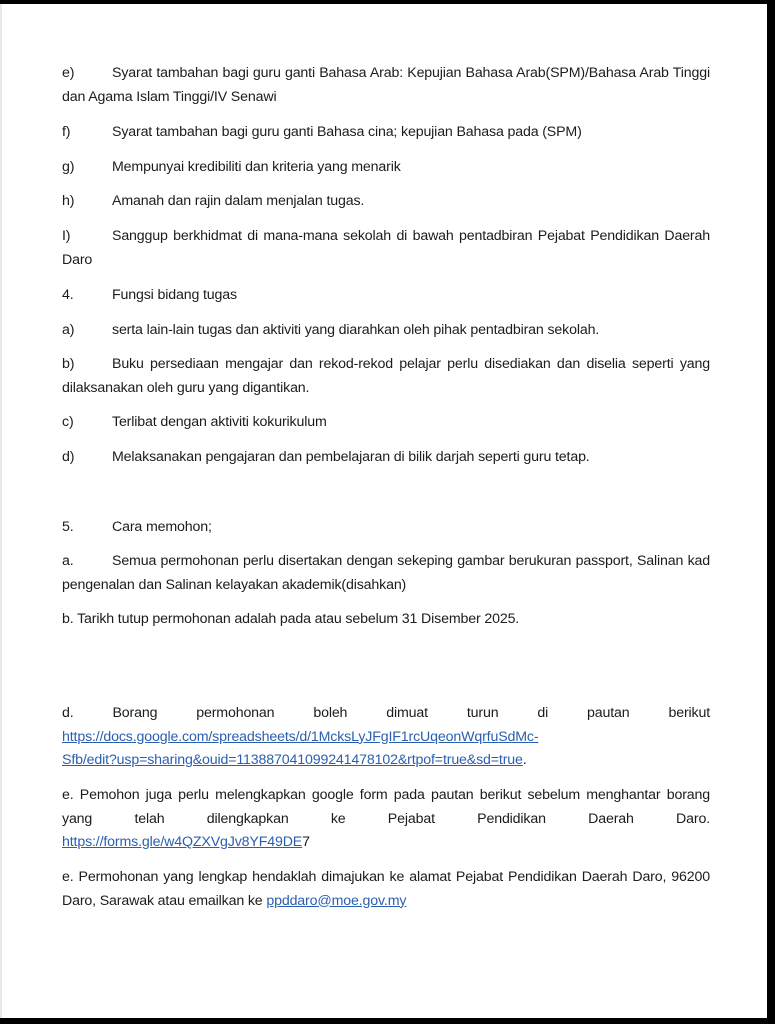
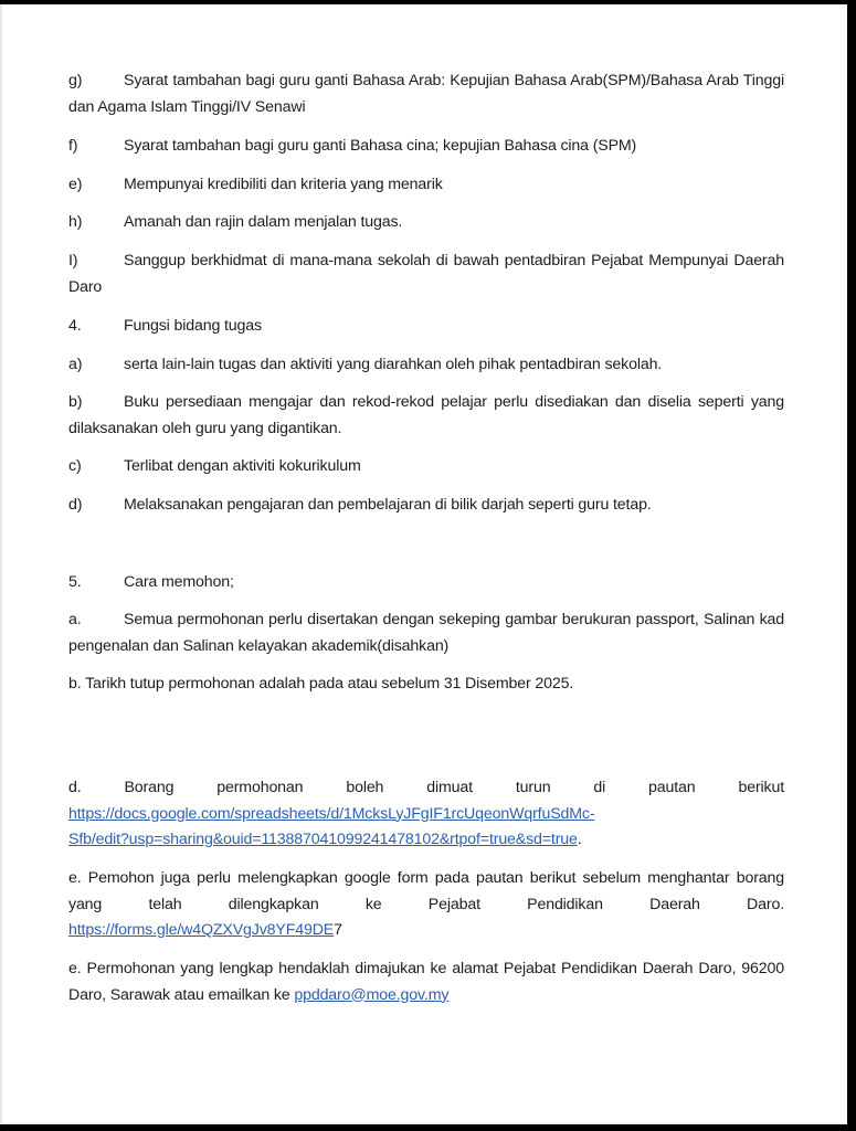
- e) Syarat tambahan bagi guru ganti Bahasa Arab: Kepujian Bahasa Arab(SPM)/Bahasa Arab Tinggi dan Agama Islam Tinggi/IV Senawi
+ g) Syarat tambahan bagi guru ganti Bahasa Arab: Kepujian Bahasa Arab(SPM)/Bahasa Arab Tinggi dan Agama Islam Tinggi/IV Senawi
- f) Syarat tambahan bagi guru ganti Bahasa cina; kepujian Bahasa pada (SPM)
+ f) Syarat tambahan bagi guru ganti Bahasa cina; kepujian Bahasa cina (SPM)
- g) Mempunyai kredibiliti dan kriteria yang menarik
+ e) Mempunyai kredibiliti dan kriteria yang menarik
  h) Amanah dan rajin dalam menjalan tugas.
- I) Sanggup berkhidmat di mana-mana sekolah di bawah pentadbiran Pejabat Pendidikan Daerah Daro
+ I) Sanggup berkhidmat di mana-mana sekolah di bawah pentadbiran Pejabat Mempunyai Daerah Daro
  4. Fungsi bidang tugas
  a) serta lain-lain tugas dan aktiviti yang diarahkan oleh pihak pentadbiran sekolah.
  b) Buku persediaan mengajar dan rekod-rekod pelajar perlu disediakan dan diselia seperti yang dilaksanakan oleh guru yang digantikan.
  c) Terlibat dengan aktiviti kokurikulum
  d) Melaksanakan pengajaran dan pembelajaran di bilik darjah seperti guru tetap.
  5. Cara memohon;
  a. Semua permohonan perlu disertakan dengan sekeping gambar berukuran passport, Salinan kad pengenalan dan Salinan kelayakan akademik(disahkan)
  b. Tarikh tutup permohonan adalah pada atau sebelum 31 Disember 2025.
  d. Borang permohonan boleh dimuat turun di pautan berikut
  https://docs.google.com/spreadsheets/d/1McksLyJFgIF1rcUqeonWqrfuSdMc-
  Sfb/edit?usp=sharing&ouid=113887041099241478102&rtpof=true&sd=true.
  e. Pemohon juga perlu melengkapkan google form pada pautan berikut sebelum menghantar borang yang telah dilengkapkan ke Pejabat Pendidikan Daerah Daro.
  https://forms.gle/w4QZXVgJv8YF49DE7
  e. Permohonan yang lengkap hendaklah dimajukan ke alamat Pejabat Pendidikan Daerah Daro, 96200 Daro, Sarawak atau emailkan ke ppddaro@moe.gov.my
